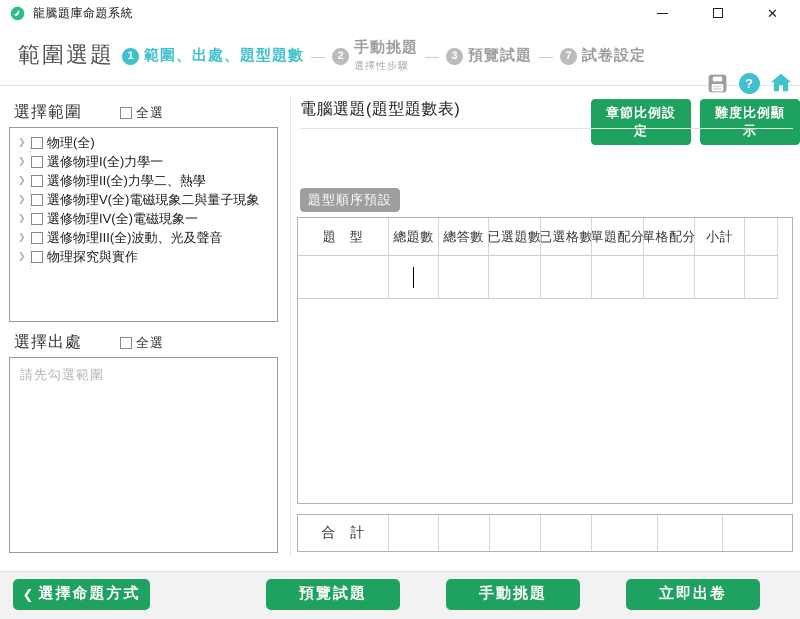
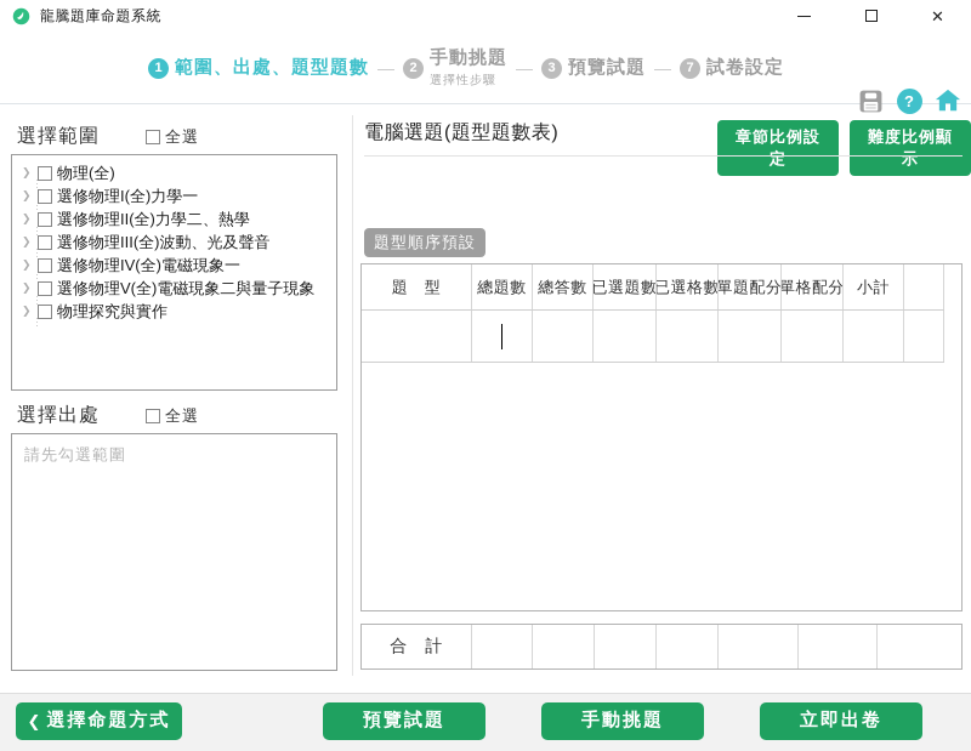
  龍騰題庫命題系統
  ✕
- 範圍選題
  1
  範圍、出處、題型題數
  —
  2
  手動挑題
  選擇性步驟
  —
  3
  預覽試題
  —
  7
  試卷設定
  ?
  選擇範圍
  全選
  ❯
  物理(全)
  ❯
  選修物理I(全)力學一
  ❯
  選修物理II(全)力學二、熱學
  ❯
- 選修物理V(全)電磁現象二與量子現象
+ 選修物理III(全)波動、光及聲音
  ❯
  選修物理IV(全)電磁現象一
  ❯
- 選修物理III(全)波動、光及聲音
+ 選修物理V(全)電磁現象二與量子現象
  ❯
  物理探究與實作
  選擇出處
  全選
  請先勾選範圍
  電腦選題(題型題數表)
  章節比例設定
  難度比例顯示
  題型順序預設
  題 型
  總題數
  總答數
  已選題數
  已選格數
  單題配分
  單格配分
  小計
  合 計
  ❮
  選擇命題方式
  預覽試題
  手動挑題
  立即出卷
